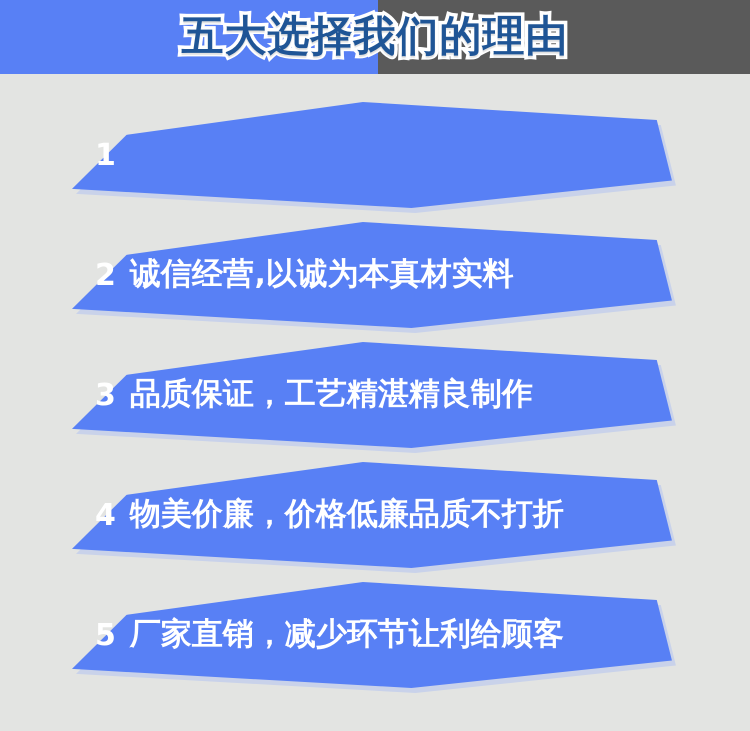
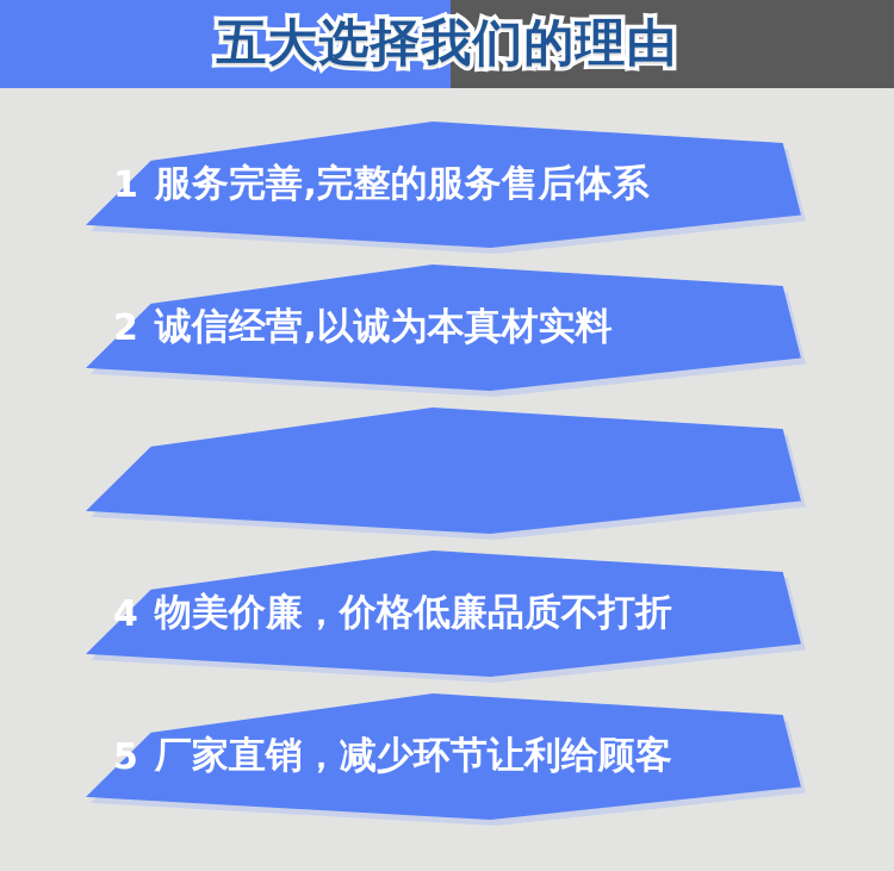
  五大选择我们的理由
  1
+ 服务完善‚完整的服务售后体系
  2
  诚信经营‚以诚为本真材实料
- 3
- 品质保证，工艺精湛精良制作
  4
  物美价廉，价格低廉品质不打折
  5
  厂家直销，减少环节让利给顾客
